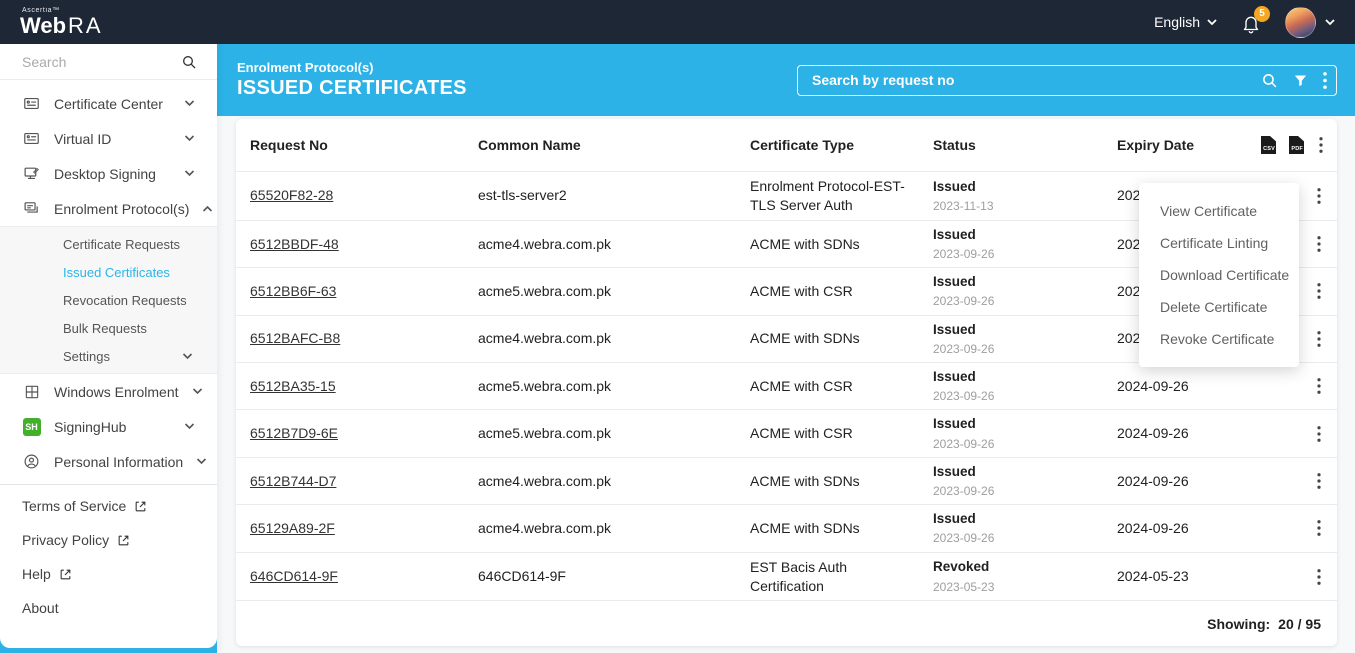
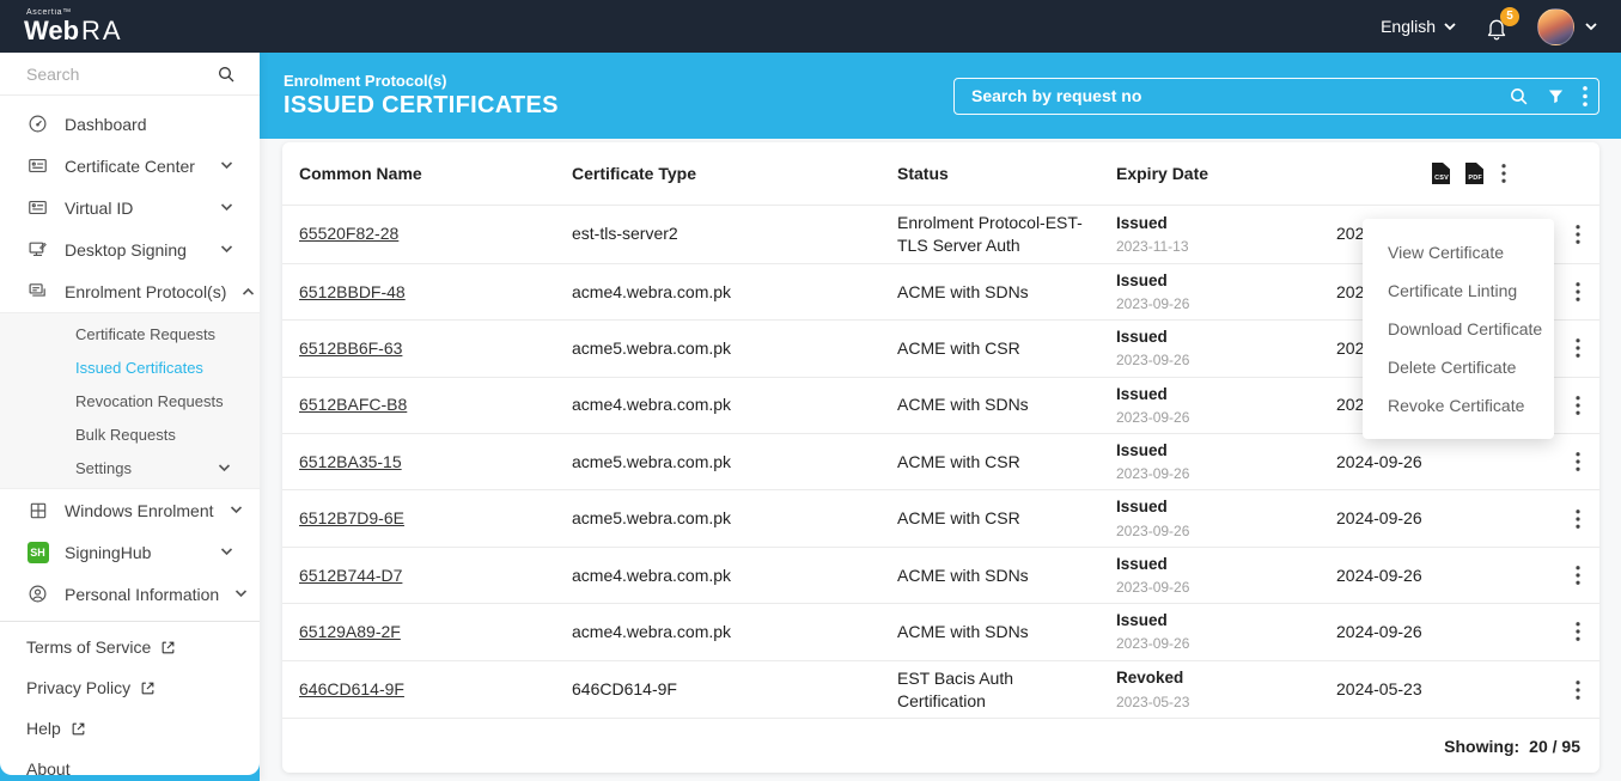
  WebRA
  English
  5
  Search
+ Dashboard
  Certificate Center
  Virtual ID
  Desktop Signing
  Enrolment Protocol(s)
  Certificate Requests
  Issued Certificates
  Revocation Requests
  Bulk Requests
  Settings
  Windows Enrolment
  SH
  SigningHub
  Personal Information
  Terms of Service
  Privacy Policy
  Help
  About
  Enrolment Protocol(s)
  ISSUED CERTIFICATES
  Search by request no
- Request No
  Common Name
  Certificate Type
  Status
  Expiry Date
  65520F82-28
  est-tls-server2
  Enrolment Protocol-EST-TLS Server Auth
  Issued
  2023-11-13
  6512BBDF-48
  acme4.webra.com.pk
  ACME with SDNs
  Issued
  2023-09-26
  6512BB6F-63
  acme5.webra.com.pk
  ACME with CSR
  Issued
  2023-09-26
  6512BAFC-B8
  acme4.webra.com.pk
  ACME with SDNs
  Issued
  2023-09-26
  6512BA35-15
  acme5.webra.com.pk
  ACME with CSR
  Issued
  2023-09-26
  2024-09-26
  6512B7D9-6E
  acme5.webra.com.pk
  ACME with CSR
  Issued
  2023-09-26
  2024-09-26
  6512B744-D7
  acme4.webra.com.pk
  ACME with SDNs
  Issued
  2023-09-26
  2024-09-26
  65129A89-2F
  acme4.webra.com.pk
  ACME with SDNs
  Issued
  2023-09-26
  2024-09-26
  646CD614-9F
  646CD614-9F
  EST Bacis Auth Certification
  Revoked
  2023-05-23
  2024-05-23
  Showing:
  20 / 95
  View Certificate
  Certificate Linting
  Download Certificate
  Delete Certificate
  Revoke Certificate
